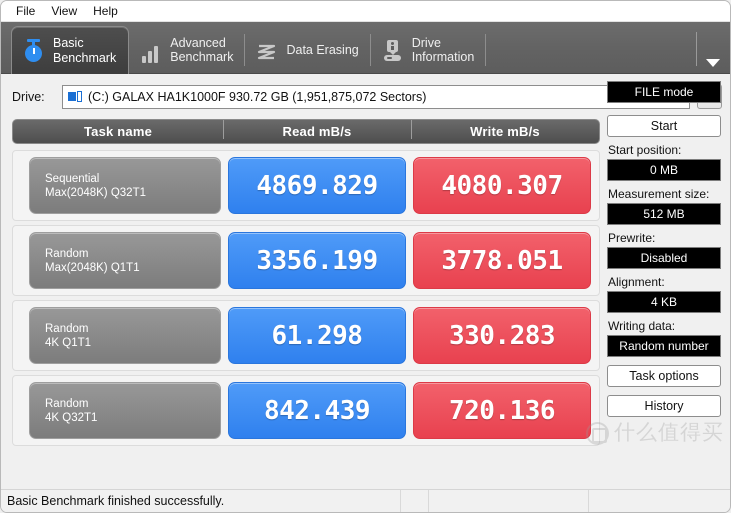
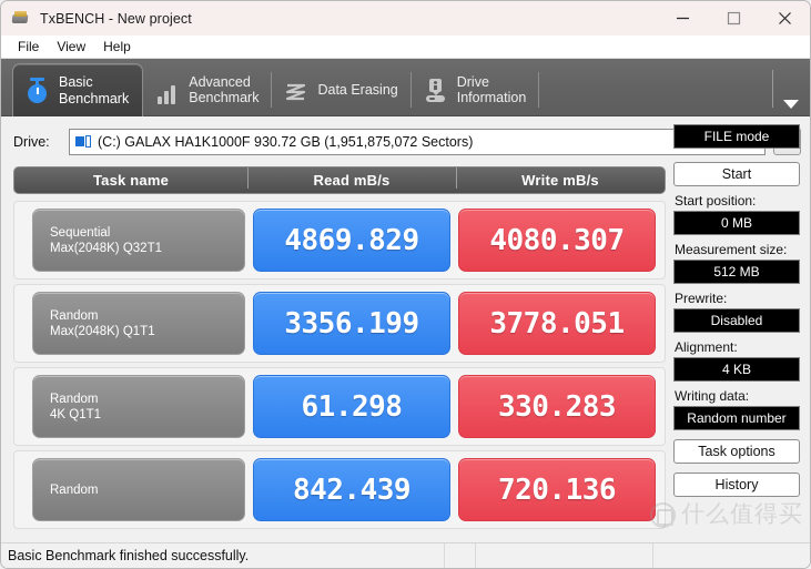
+ TxBENCH - New project
  File
  View
  Help
  Basic
  Benchmark
  Advanced
  Benchmark
  Data Erasing
  Drive
  Information
  Drive:
  (C:) GALAX HA1K1000F 930.72 GB (1,951,875,072 Sectors)
  Task name
  Read mB/s
  Write mB/s
  Sequential
  Max(2048K) Q32T1
  4869.829
  4080.307
  Random
  Max(2048K) Q1T1
  3356.199
  3778.051
  Random
  4K Q1T1
  61.298
  330.283
  Random
- 4K Q32T1
  842.439
  720.136
  FILE mode
  Start
  Start position:
  0 MB
  Measurement size:
  512 MB
  Prewrite:
  Disabled
  Alignment:
  4 KB
  Writing data:
  Random number
  Task options
  History
  什么值得买
  Basic Benchmark finished successfully.
